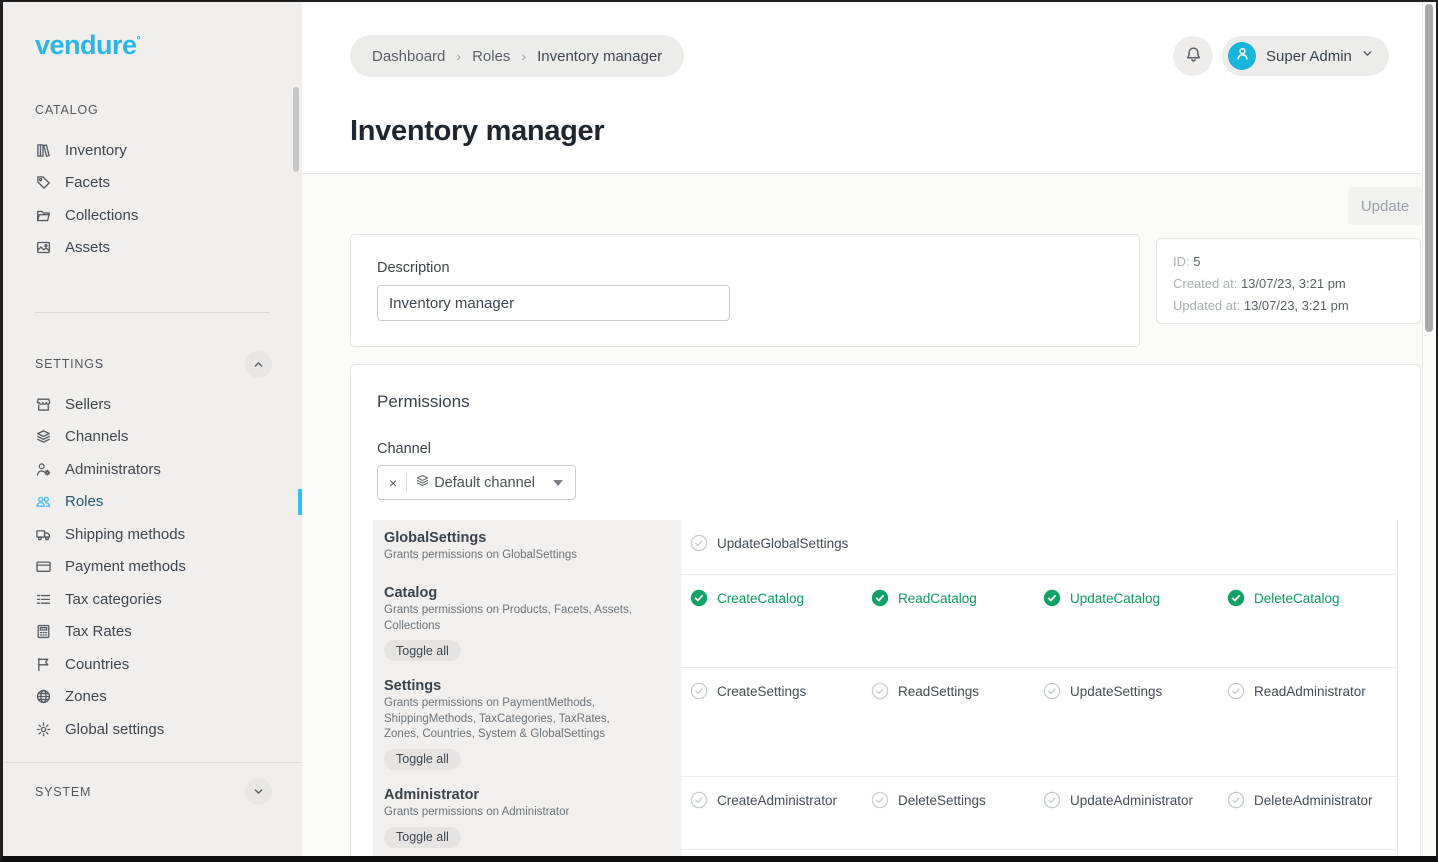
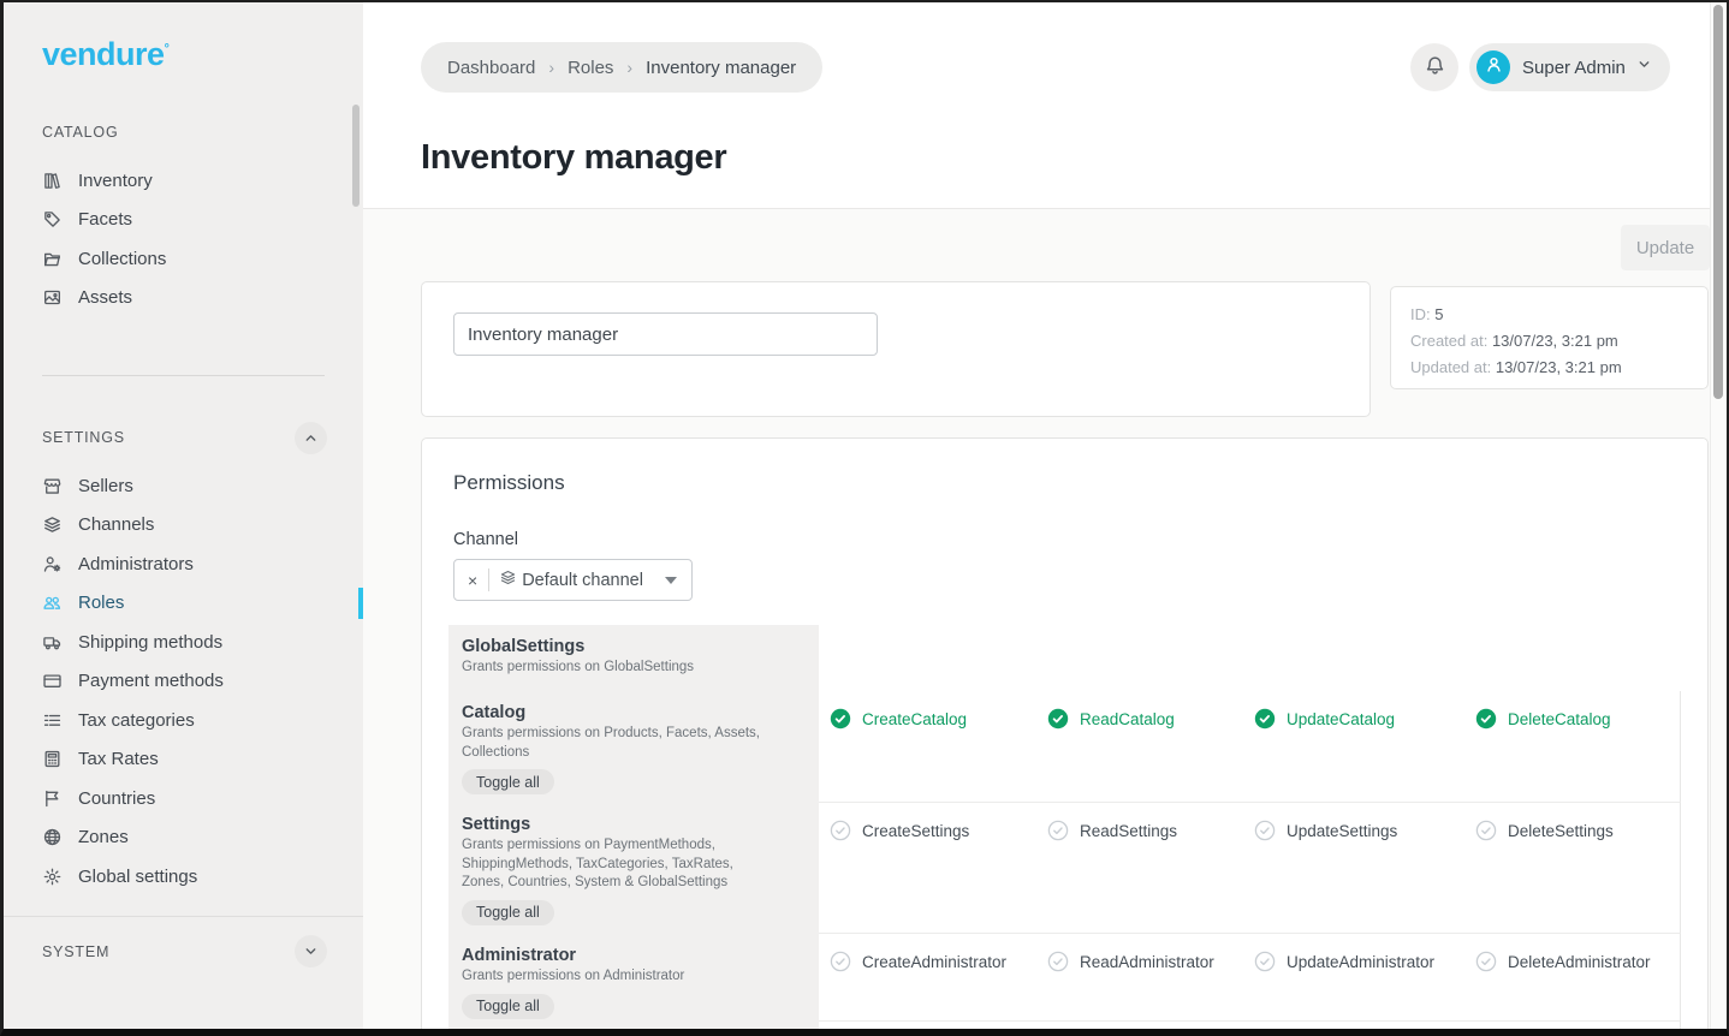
  vendure°
  CATALOG
  Inventory
  Facets
  Collections
  Assets
  SETTINGS
  Sellers
  Channels
  Administrators
  Roles
  Shipping methods
  Payment methods
  Tax categories
  Tax Rates
  Countries
  Zones
  Global settings
  SYSTEM
  Dashboard
  ›
  Roles
  ›
  Inventory manager
  Super Admin
  Inventory manager
  Update
- Description
  Inventory manager
  ID: 5
  Created at: 13/07/23, 3:21 pm
  Updated at: 13/07/23, 3:21 pm
  Permissions
  Channel
  ×
  Default channel
  GlobalSettings
  Grants permissions on GlobalSettings
- UpdateGlobalSettings
  Catalog
  Grants permissions on Products, Facets, Assets, Collections
  Toggle all
  CreateCatalog
  ReadCatalog
  UpdateCatalog
  DeleteCatalog
  Settings
  Grants permissions on PaymentMethods, ShippingMethods, TaxCategories, TaxRates, Zones, Countries, System & GlobalSettings
  Toggle all
  CreateSettings
  ReadSettings
  UpdateSettings
- ReadAdministrator
+ DeleteSettings
  Administrator
  Grants permissions on Administrator
  Toggle all
  CreateAdministrator
- DeleteSettings
+ ReadAdministrator
  UpdateAdministrator
  DeleteAdministrator
